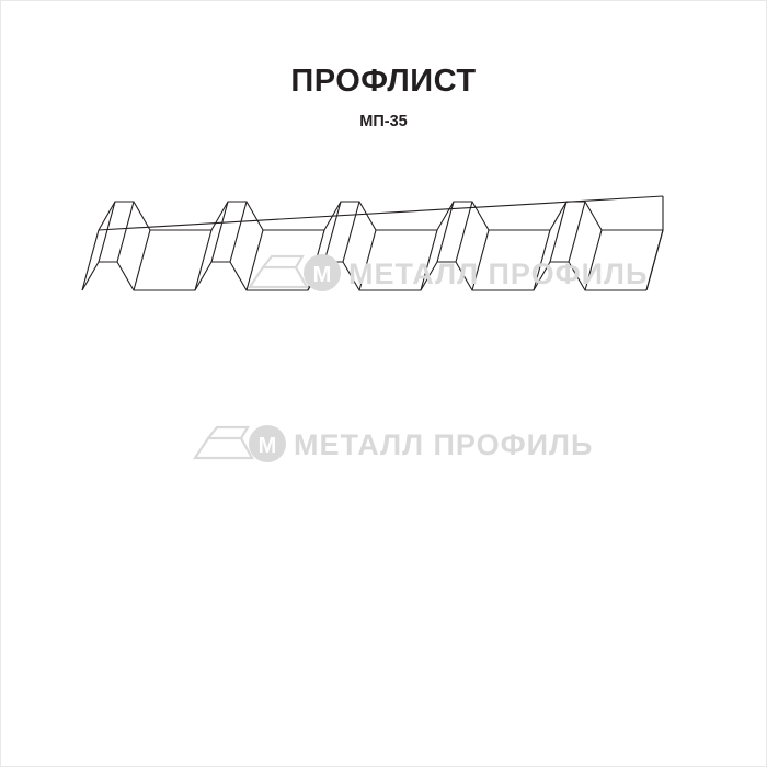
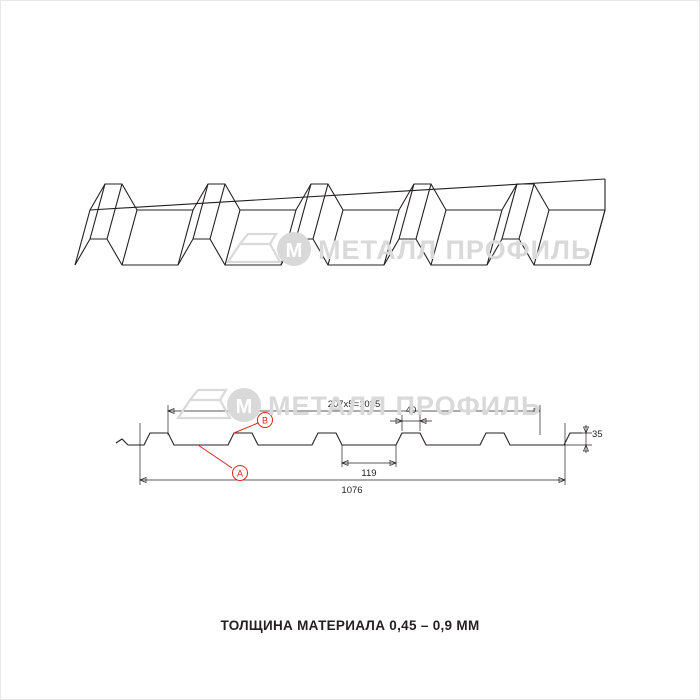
- ПРОФЛИСТ
- МП-35
  М
  МЕТАЛЛ ПРОФИЛЬ
+ 207х5=1035
+ 1076
+ 40
+ 119
+ 35
+ B
+ A
  М
  МЕТАЛЛ ПРОФИЛЬ
+ ТОЛЩИНА МАТЕРИАЛА 0,45 – 0,9 ММ
